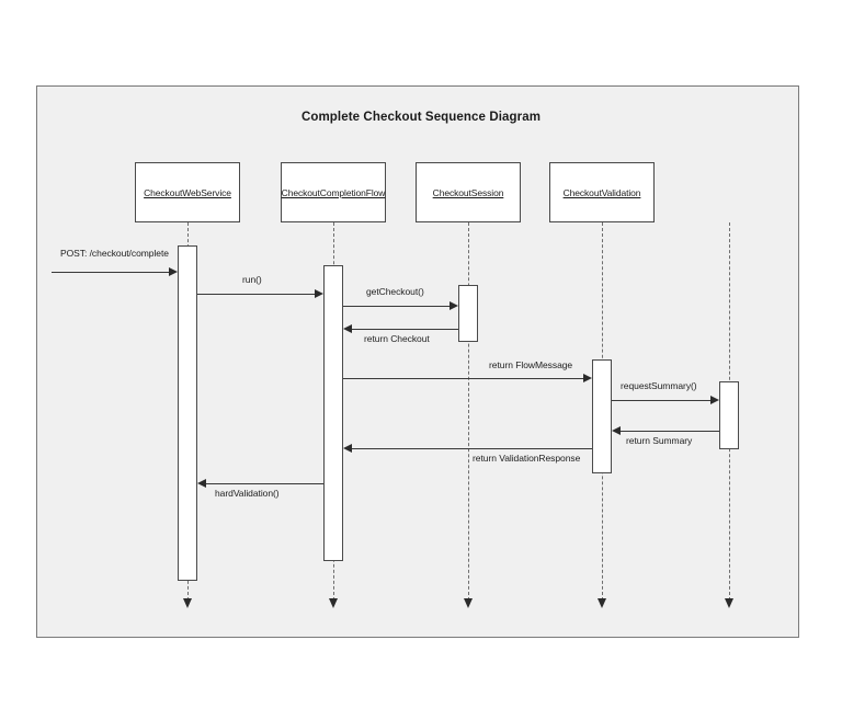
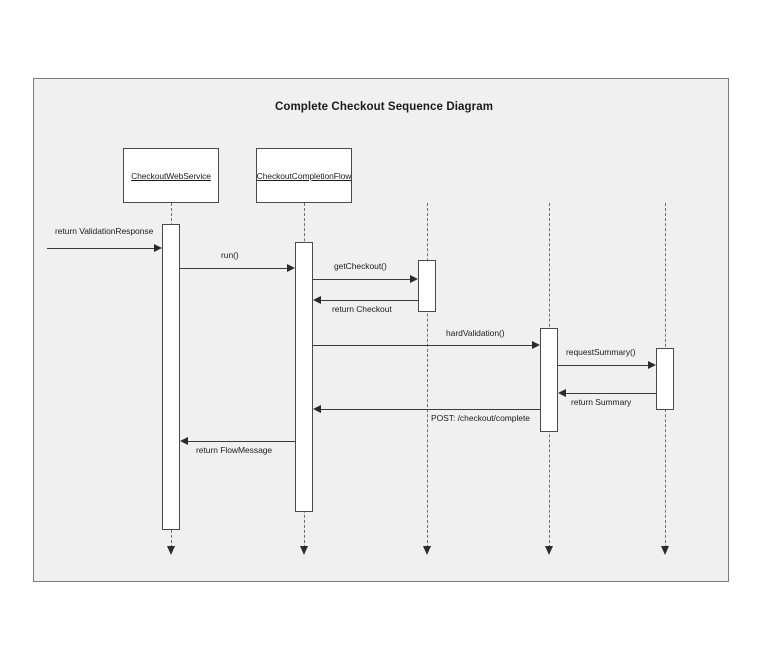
  Complete Checkout Sequence Diagram
  CheckoutWebService
  CheckoutCompletionFlow
- CheckoutSession
- CheckoutValidation
- POST: /checkout/complete
+ return ValidationResponse
  run()
  getCheckout()
  return Checkout
- return FlowMessage
+ hardValidation()
  requestSummary()
  return Summary
- return ValidationResponse
+ POST: /checkout/complete
- hardValidation()
+ return FlowMessage
